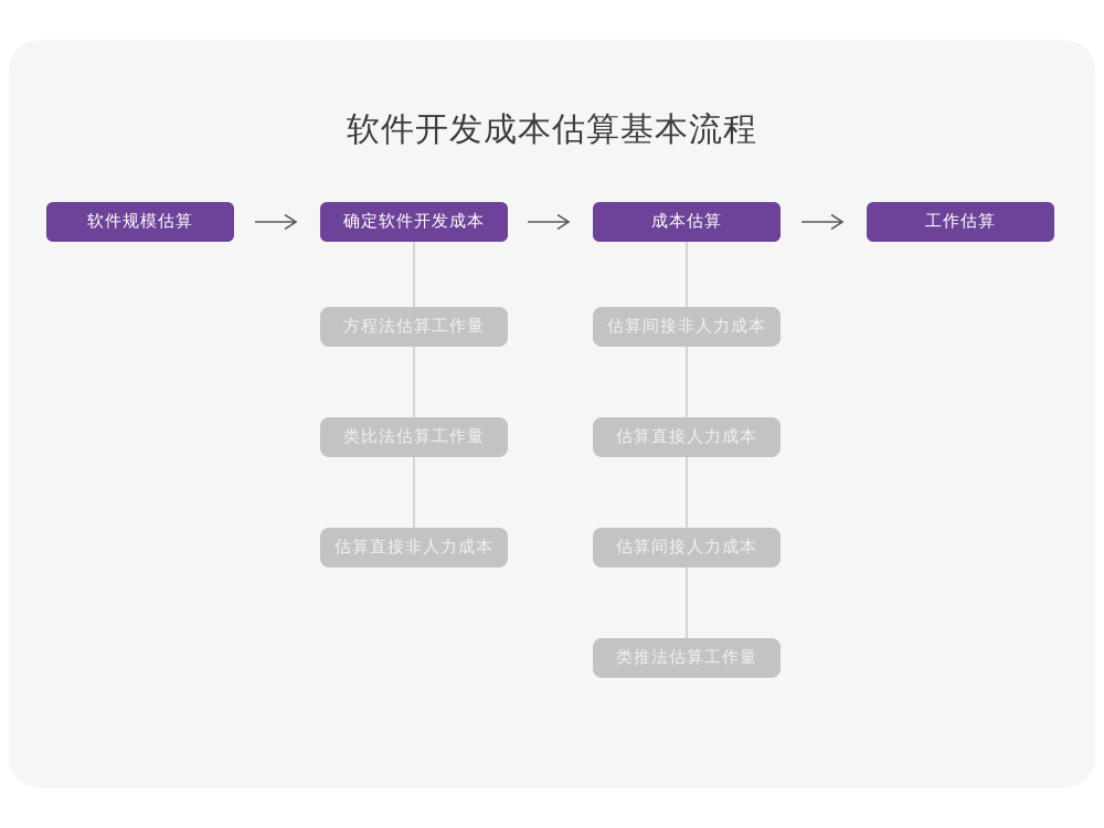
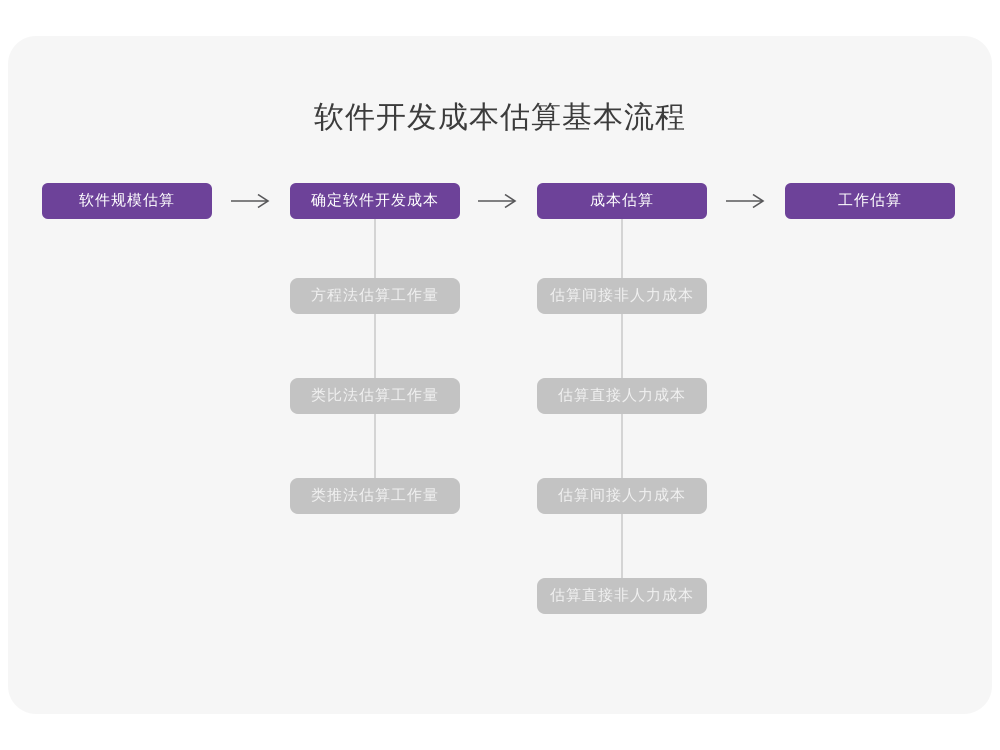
  软件开发成本估算基本流程
  软件规模估算
  确定软件开发成本
  成本估算
  工作估算
  方程法估算工作量
  类比法估算工作量
- 估算直接非人力成本
+ 类推法估算工作量
  估算间接非人力成本
  估算直接人力成本
  估算间接人力成本
- 类推法估算工作量
+ 估算直接非人力成本
